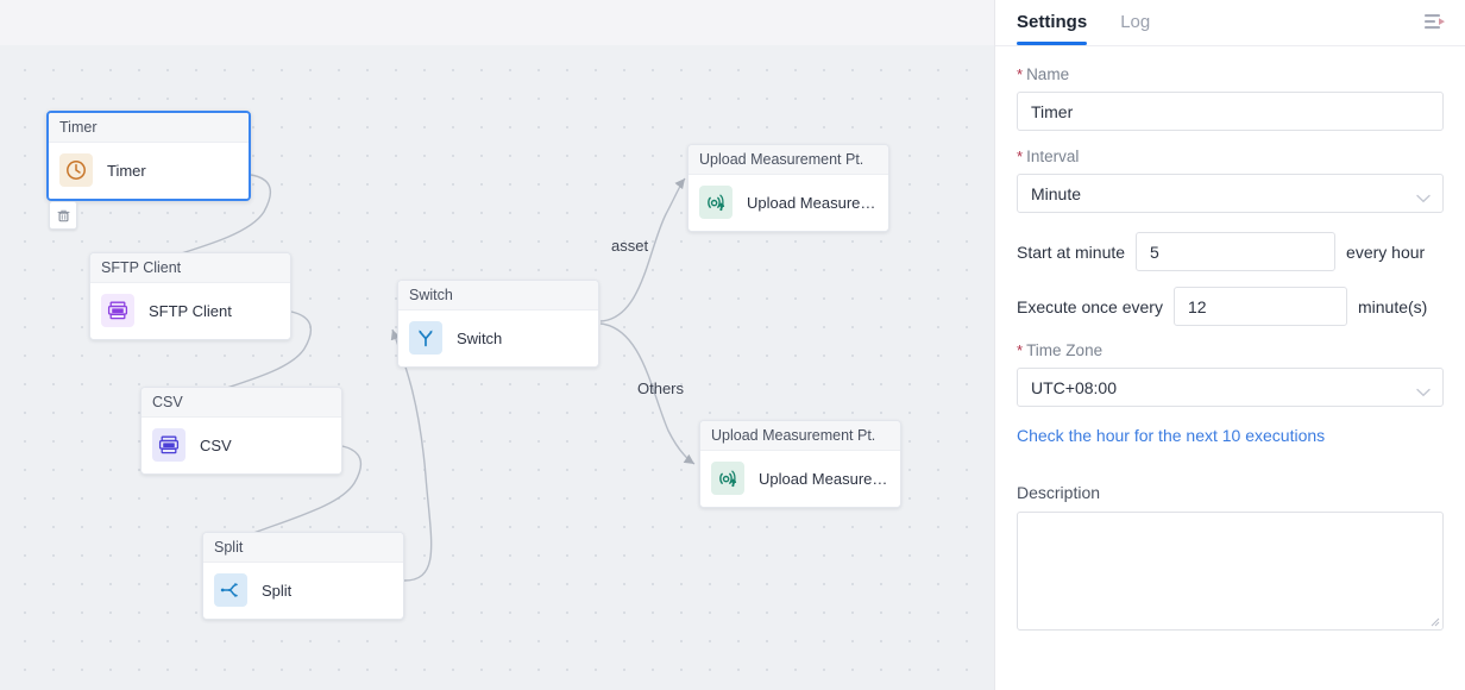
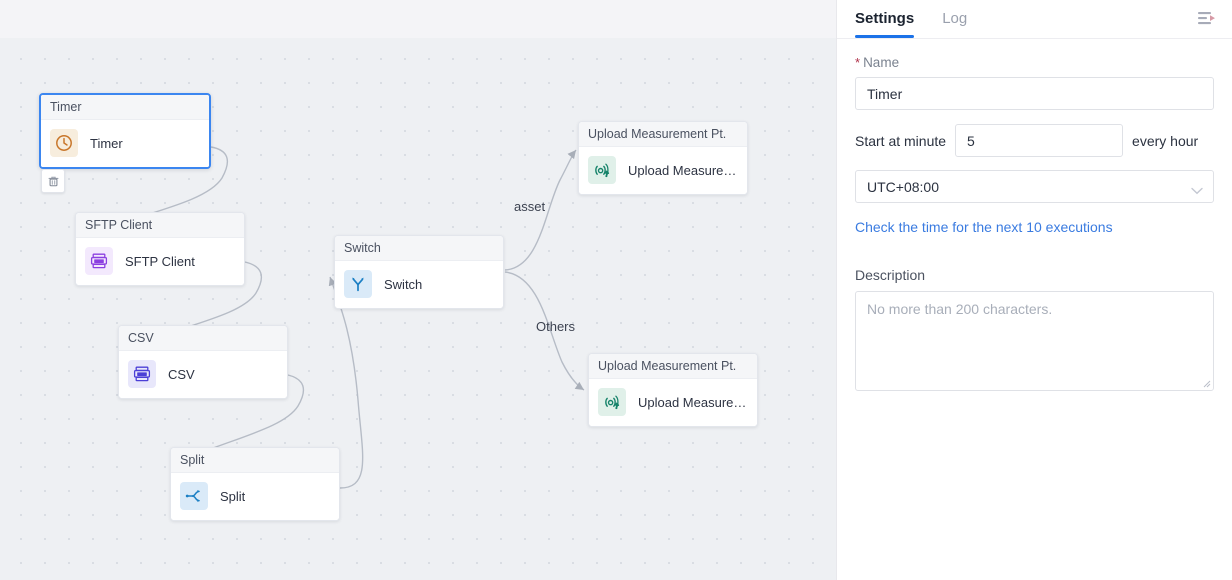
  asset
  Others
  Timer
  Timer
  SFTP Client
  SFTP Client
  CSV
  CSV
  Split
  Split
  Switch
  Switch
  Upload Measurement Pt.
  Upload Measureme
  Upload Measurement Pt.
  Upload Measureme
  Settings
  Log
  * Name
  Timer
- * Interval
- Minute
  Start at minute
  5
  every hour
- Execute once every
- 12
- minute(s)
- * Time Zone
  UTC+08:00
- Check the hour for the next 10 executions
+ Check the time for the next 10 executions
  Description
+ No more than 200 characters.
